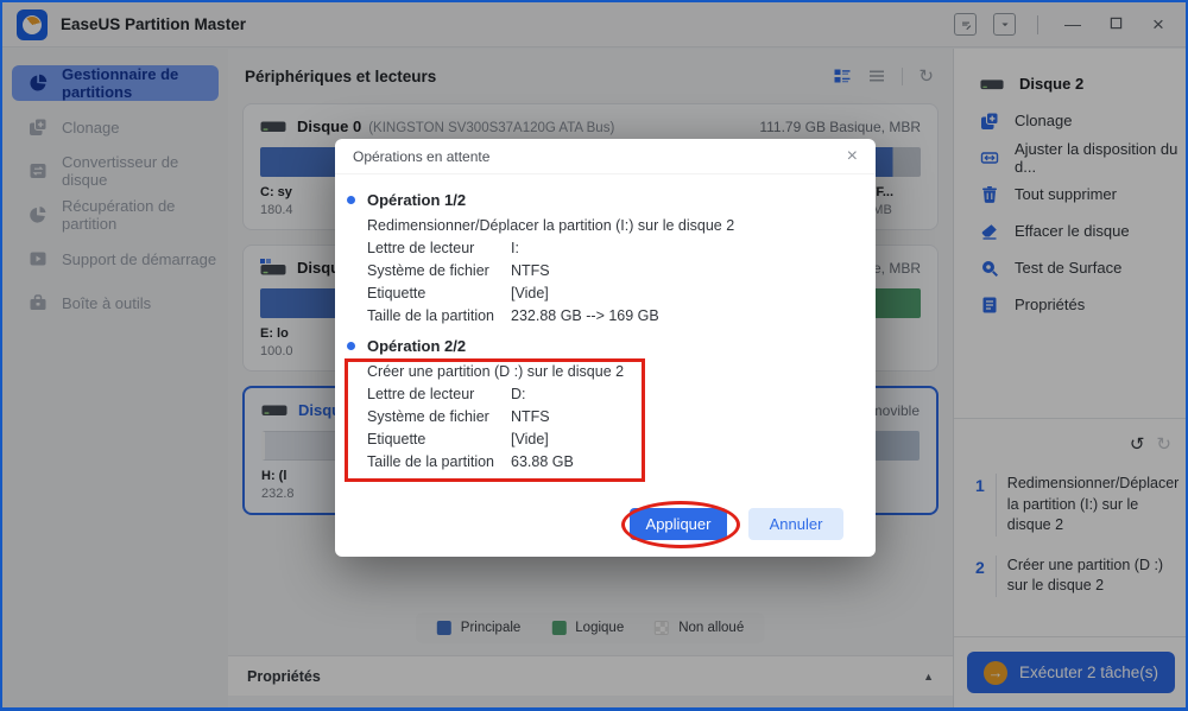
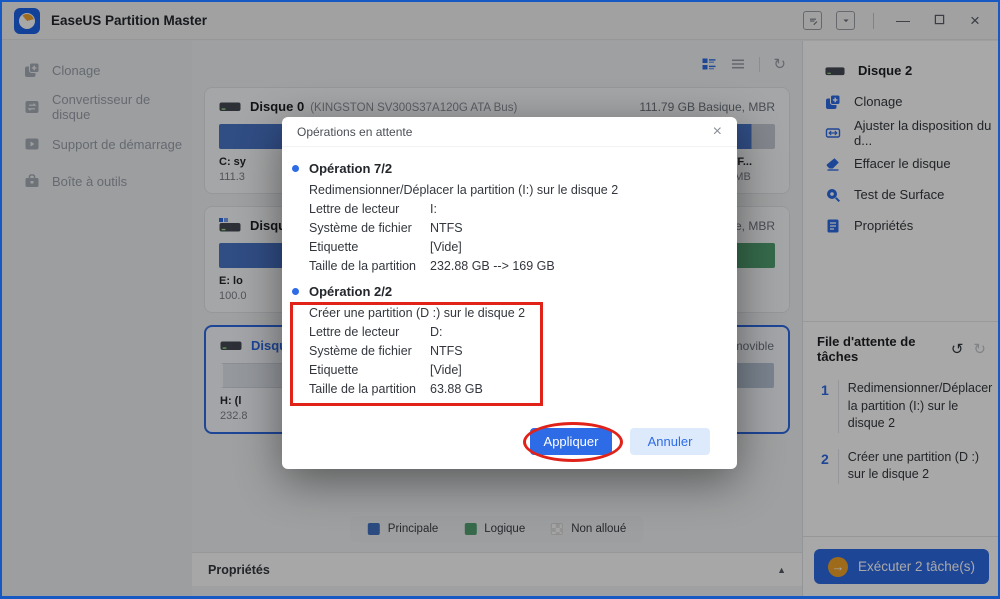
  EaseUS Partition Master
  —
  ×
- Gestionnaire de partitions
  Clonage
  Convertisseur de disque
- Récupération de partition
  Support de démarrage
  Boîte à outils
- Périphériques et lecteurs
  ↻
  Disque 0
  (KINGSTON SV300S37A120G ATA Bus)
  111.79 GB Basique, MBR
  C: sy
- 180.4
+ 111.3
  E: lo
  100.0
  movible
  H: (l
  232.8
  Principale
  Logique
  Non alloué
  Propriétés
  ▲
  Disque 2
  Clonage
  Ajuster la disposition du d...
- Tout supprimer
  Effacer le disque
  Test de Surface
  Propriétés
+ File d'attente de tâches
  ↺
  ↻
  1
  Redimensionner/Déplacer la partition (I:) sur le disque 2
  2
  Créer une partition (D :) sur le disque 2
  →
  Exécuter 2 tâche(s)
  Opérations en attente
  ×
- Opération 1/2
+ Opération 7/2
  Redimensionner/Déplacer la partition (I:) sur le disque 2
  Lettre de lecteur
  I:
  Système de fichier
  NTFS
  Etiquette
  [Vide]
  Taille de la partition
  232.88 GB --> 169 GB
  Opération 2/2
  Créer une partition (D :) sur le disque 2
  Lettre de lecteur
  D:
  Système de fichier
  NTFS
  Etiquette
  [Vide]
  Taille de la partition
  63.88 GB
  Appliquer
  Annuler
